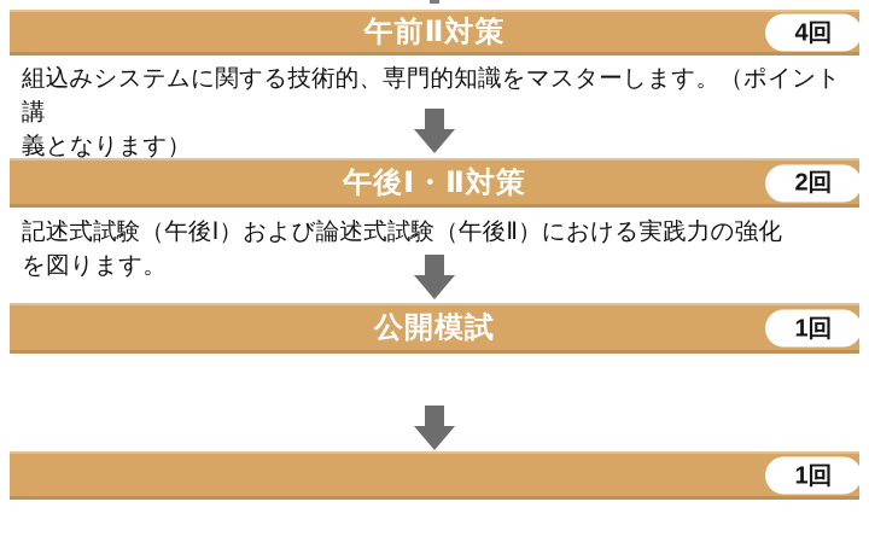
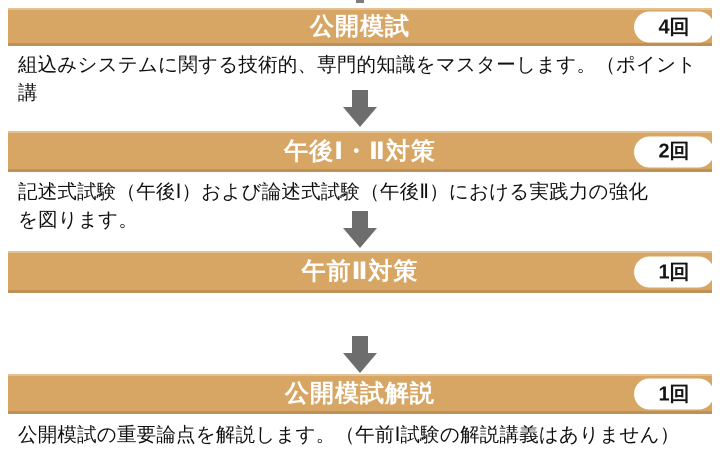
- 午前Ⅱ対策
+ 公開模試
  4回
  組込みシステムに関する技術的、専門的知識をマスターします。（ポイント講
- 義となります）
  午後Ⅰ・Ⅱ対策
  2回
  記述式試験（午後Ⅰ）および論述式試験（午後Ⅱ）における実践力の強化
  を図ります。
- 公開模試
+ 午前Ⅱ対策
  1回
+ 公開模試解説
  1回
+ 公開模試の重要論点を解説します。（午前Ⅰ試験の解説講義はありません）
